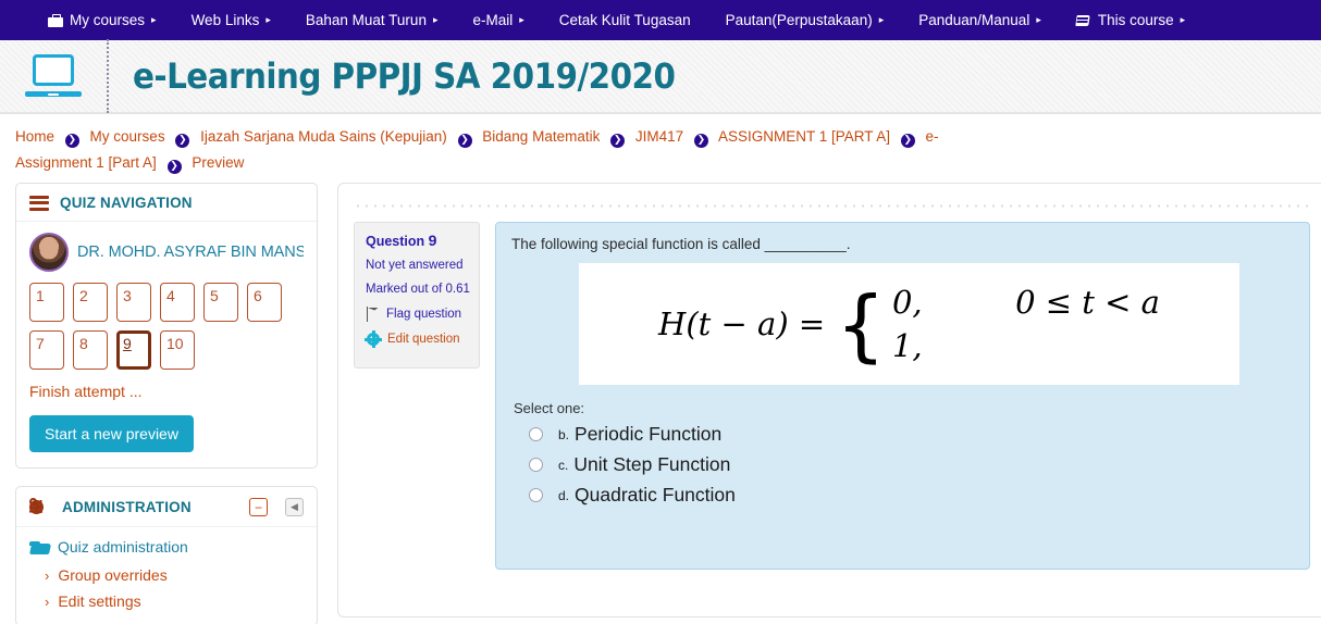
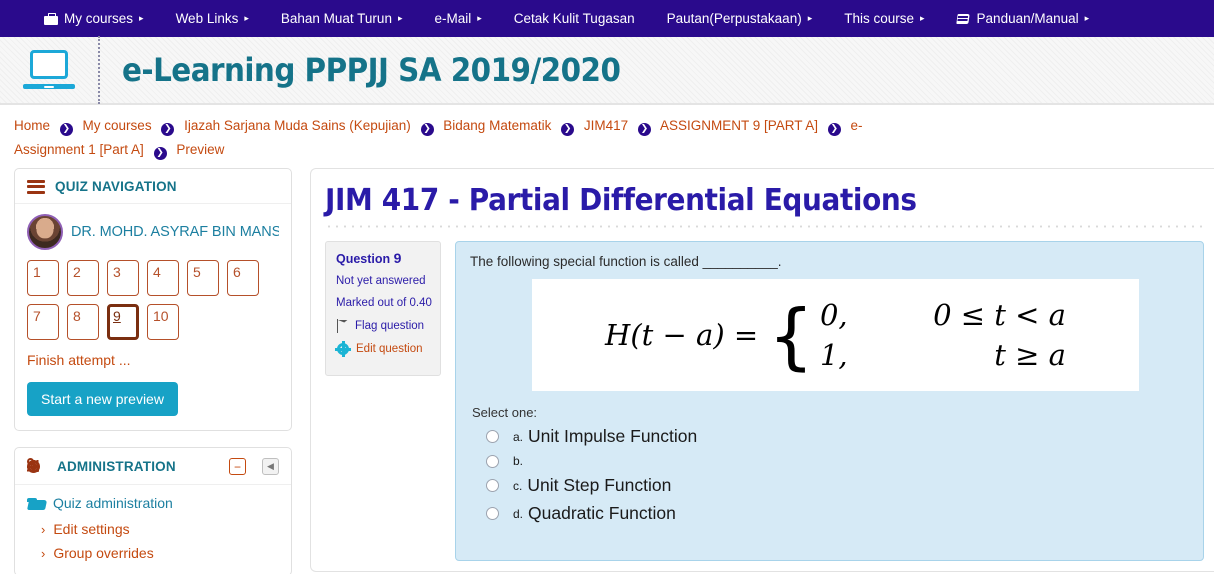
  My courses
  ▸
  Web Links
  ▸
  Bahan Muat Turun
  ▸
  e-Mail
  ▸
  Cetak Kulit Tugasan
  Pautan(Perpustakaan)
  ▸
- Panduan/Manual
+ This course
  ▸
- This course
+ Panduan/Manual
  ▸
  e-Learning PPPJJ SA 2019/2020
- Home ❯ My courses ❯ Ijazah Sarjana Muda Sains (Kepujian) ❯ Bidang Matematik ❯ JIM417 ❯ ASSIGNMENT 1 [PART A] ❯ e-Assignment 1 [Part A] ❯ Preview
+ Home ❯ My courses ❯ Ijazah Sarjana Muda Sains (Kepujian) ❯ Bidang Matematik ❯ JIM417 ❯ ASSIGNMENT 9 [PART A] ❯ e-Assignment 1 [Part A] ❯ Preview
  QUIZ NAVIGATION
  DR. MOHD. ASYRAF BIN MANS
  1
  2
  3
  4
  5
  6
  7
  8
  9
  10
  Finish attempt ...
  Start a new preview
  ADMINISTRATION
  −
  ◀
  Quiz administration
  ›
- Group overrides
+ Edit settings
  ›
- Edit settings
+ Group overrides
+ JIM 417 - Partial Differential Equations
  Question 9
  Not yet answered
- Marked out of 0.61
+ Marked out of 0.40
  Flag question
  Edit question
  The following special function is called __________.
  H(t − a) =
  {
  0,
  0 ≤ t < a
  1,
+ t ≥ a
  Select one:
+ a.
+ Unit Impulse Function
  b.
- Periodic Function
  c.
  Unit Step Function
  d.
  Quadratic Function
